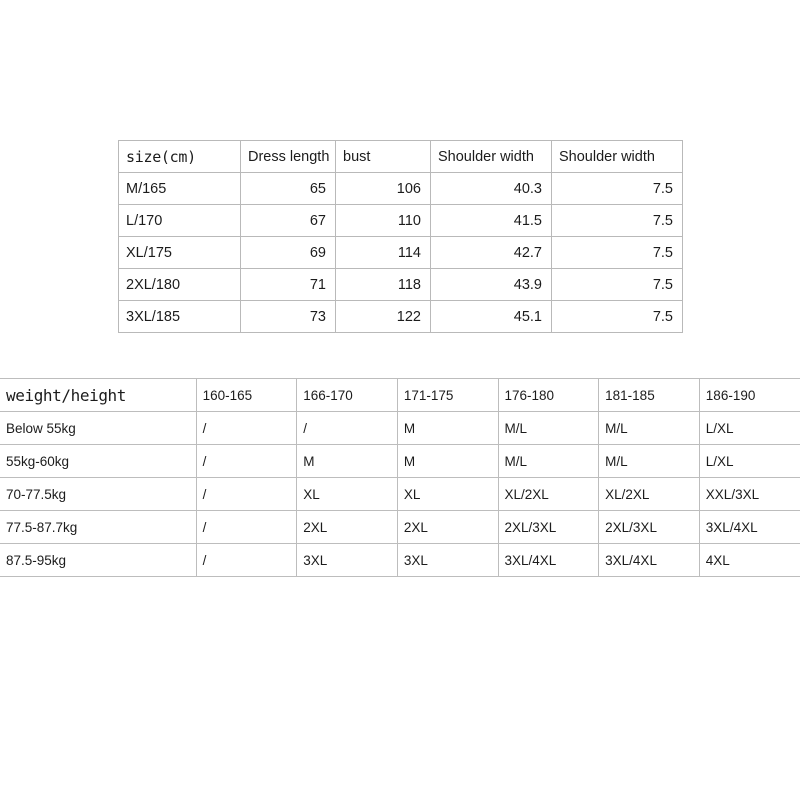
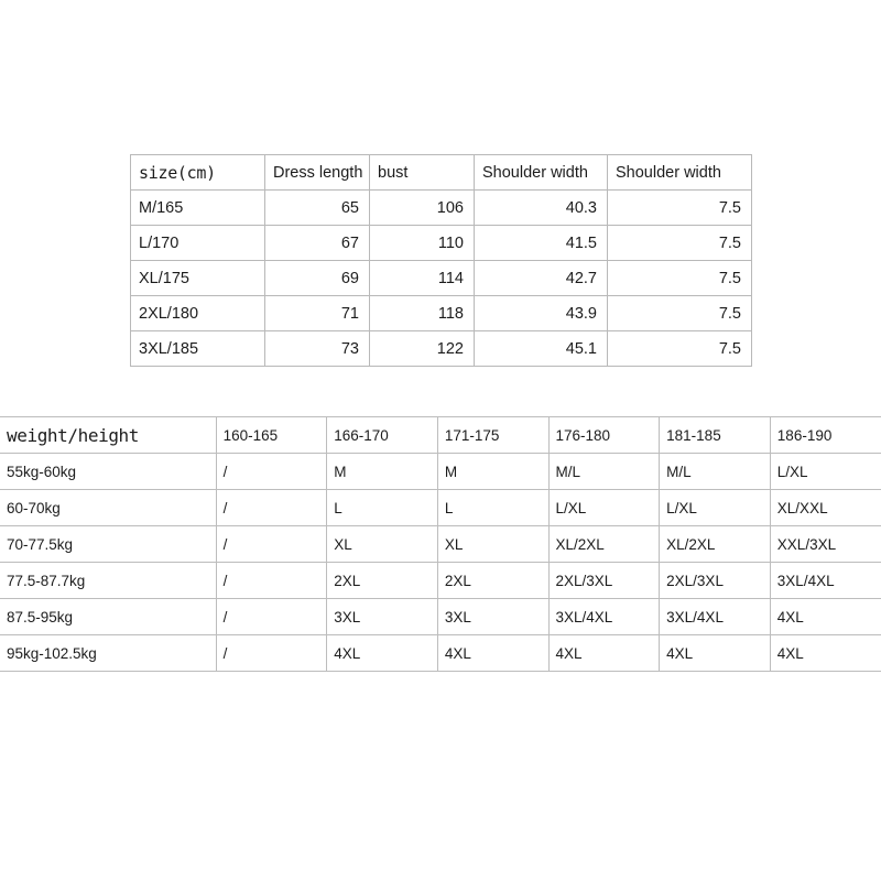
  size(cm)	Dress length	bust	Shoulder width	Shoulder width
  M/165	65	106	40.3	7.5
  L/170	67	110	41.5	7.5
  XL/175	69	114	42.7	7.5
  2XL/180	71	118	43.9	7.5
  3XL/185	73	122	45.1	7.5
  weight/height	160-165	166-170	171-175	176-180	181-185	186-190
- Below 55kg	/	/	M	M/L	M/L	L/XL
  55kg-60kg	/	M	M	M/L	M/L	L/XL
+ 60-70kg	/	L	L	L/XL	L/XL	XL/XXL
  70-77.5kg	/	XL	XL	XL/2XL	XL/2XL	XXL/3XL
  77.5-87.7kg	/	2XL	2XL	2XL/3XL	2XL/3XL	3XL/4XL
  87.5-95kg	/	3XL	3XL	3XL/4XL	3XL/4XL	4XL
+ 95kg-102.5kg	/	4XL	4XL	4XL	4XL	4XL
